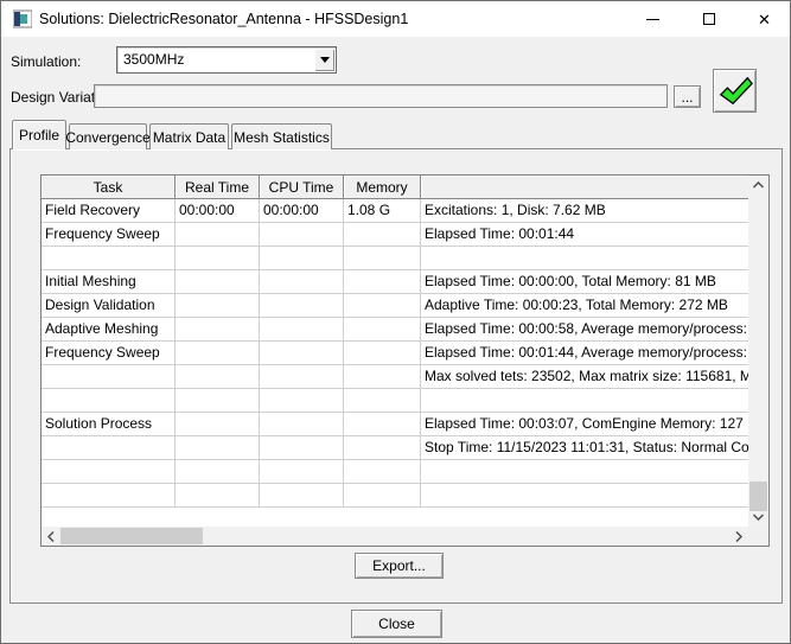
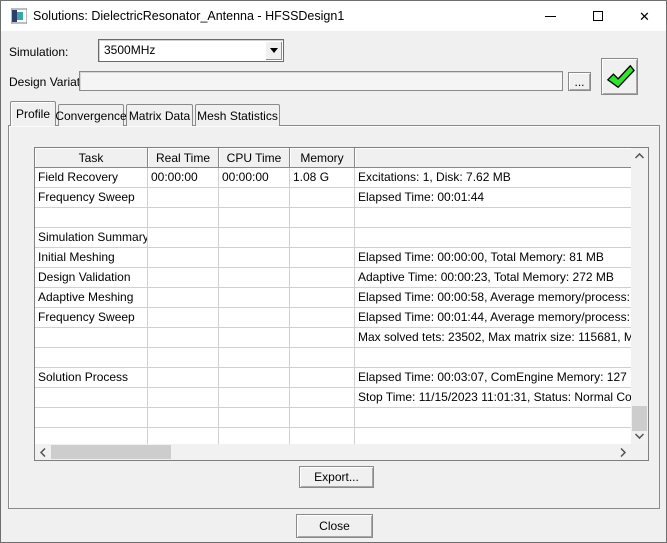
  Solutions: DielectricResonator_Antenna - HFSSDesign1
  ✕
  Simulation:
  3500MHz
  ...
  Profile
  Convergence
  Matrix Data
  Mesh Statistics
  Task
  Real Time
  CPU Time
  Memory
  Field Recovery
  00:00:00
  00:00:00
  1.08 G
  Excitations: 1, Disk: 7.62 MB
  Frequency Sweep
  Elapsed Time: 00:01:44
+ Simulation Summary
  Initial Meshing
  Elapsed Time: 00:00:00, Total Memory: 81 MB
  Design Validation
  Adaptive Time: 00:00:23, Total Memory: 272 MB
  Adaptive Meshing
  Elapsed Time: 00:00:58, Average memory/process:
  Frequency Sweep
  Elapsed Time: 00:01:44, Average memory/process:
  Max solved tets: 23502, Max matrix size: 115681, M
  Solution Process
  Elapsed Time: 00:03:07, ComEngine Memory: 127
  Stop Time: 11/15/2023 11:01:31, Status: Normal Co
  Export...
  Close
